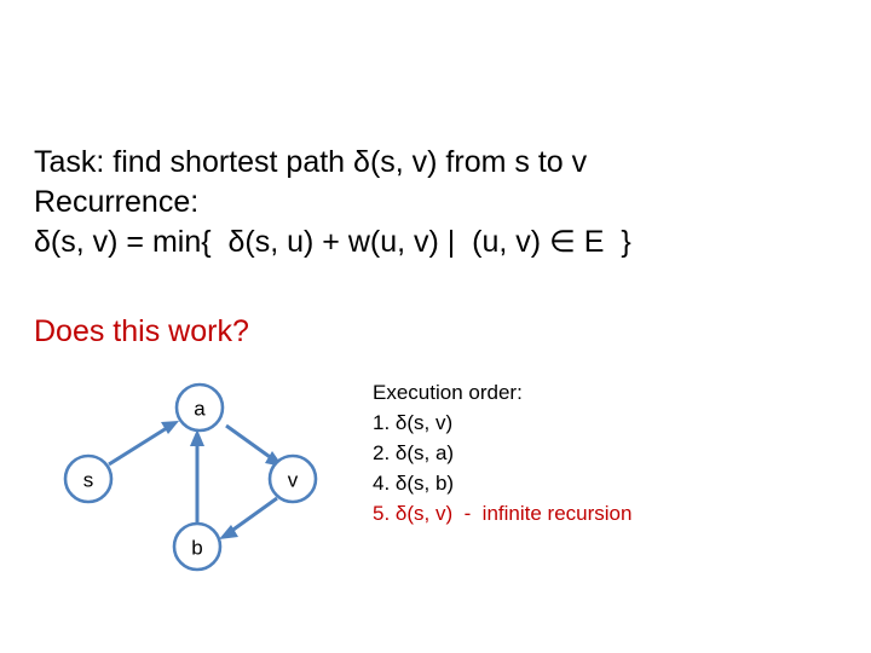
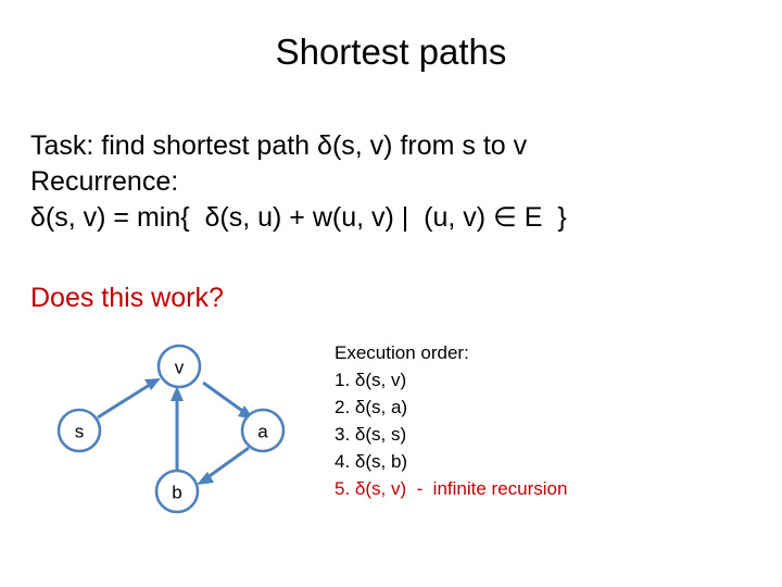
+ Shortest paths
  Task: find shortest path δ(s, v) from s to v
  Recurrence:
  δ(s, v) = min{ δ(s, u) + w(u, v) | (u, v) ∈ E }
  Does this work?
- a
+ v
  s
- v
+ a
  b
  Execution order:
  1. δ(s, v)
  2. δ(s, a)
+ 3. δ(s, s)
  4. δ(s, b)
  5. δ(s, v) - infinite recursion
